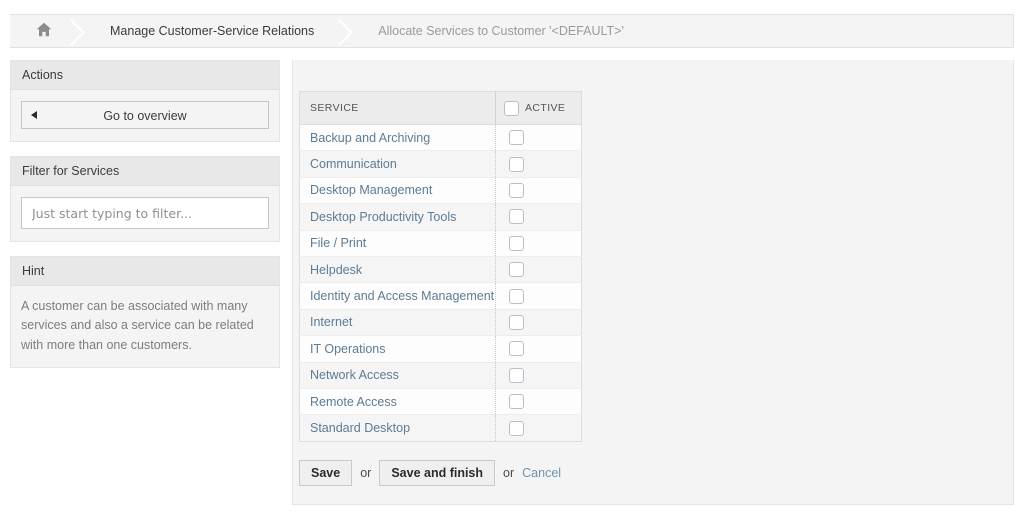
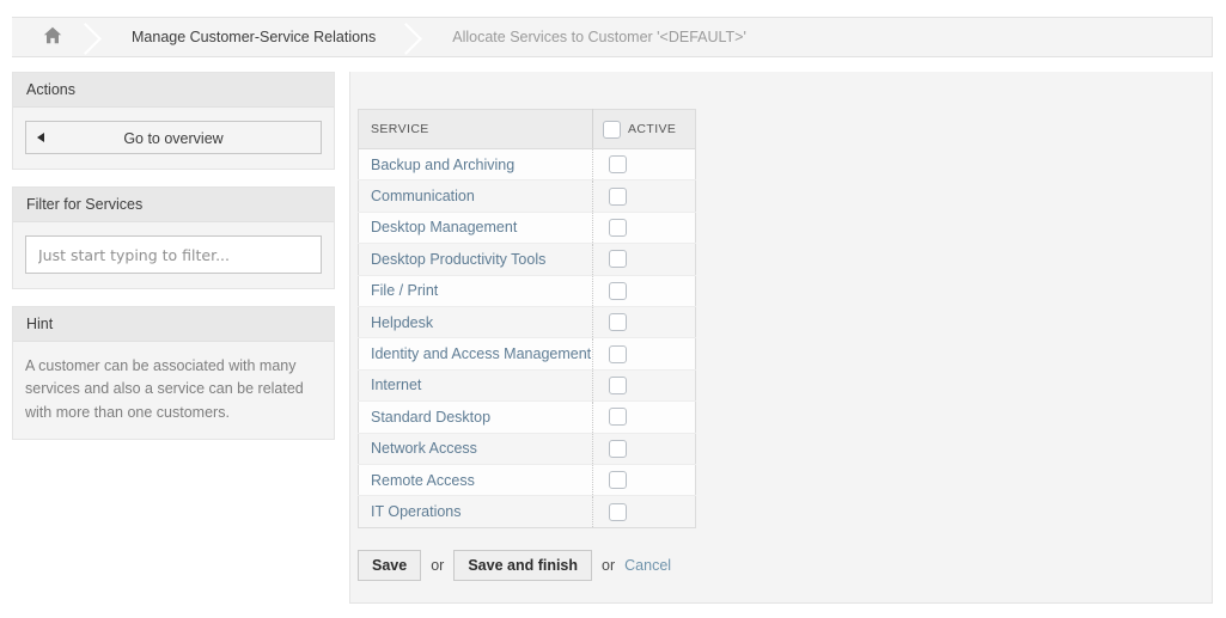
  Manage Customer-Service Relations
  Allocate Services to Customer '<DEFAULT>'
  Actions
  Go to overview
  Filter for Services
  Just start typing to filter...
  Hint
  A customer can be associated with many services and also a service can be related with more than one customers.
  SERVICE	ACTIVE
  Backup and Archiving
  Communication
  Desktop Management
  Desktop Productivity Tools
  File / Print
  Helpdesk
  Identity and Access Management
  Internet
- IT Operations
+ Standard Desktop
  Network Access
  Remote Access
- Standard Desktop
+ IT Operations
  Save
  or
  Save and finish
  or
  Cancel
